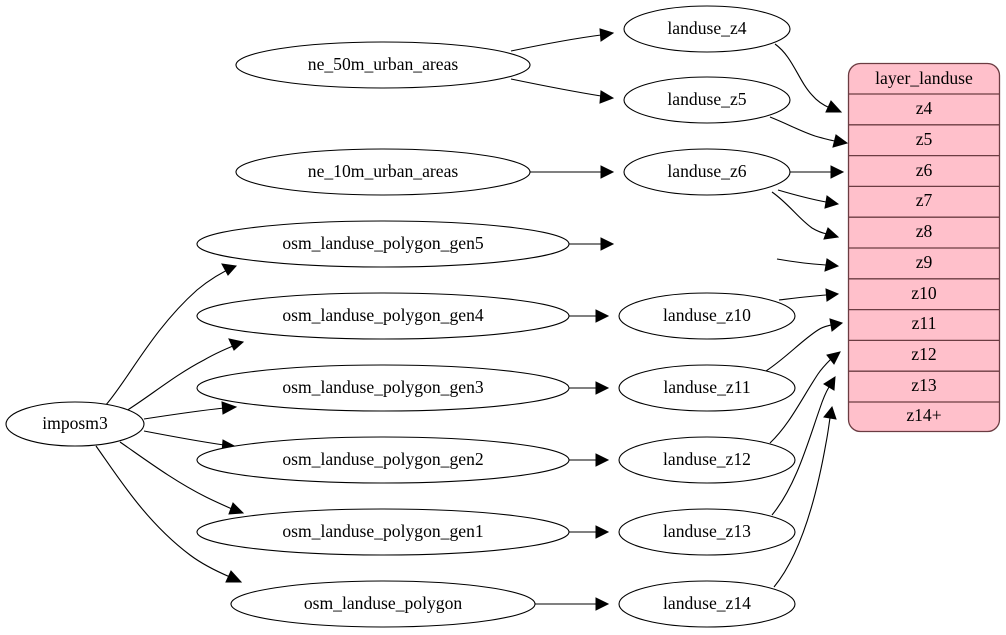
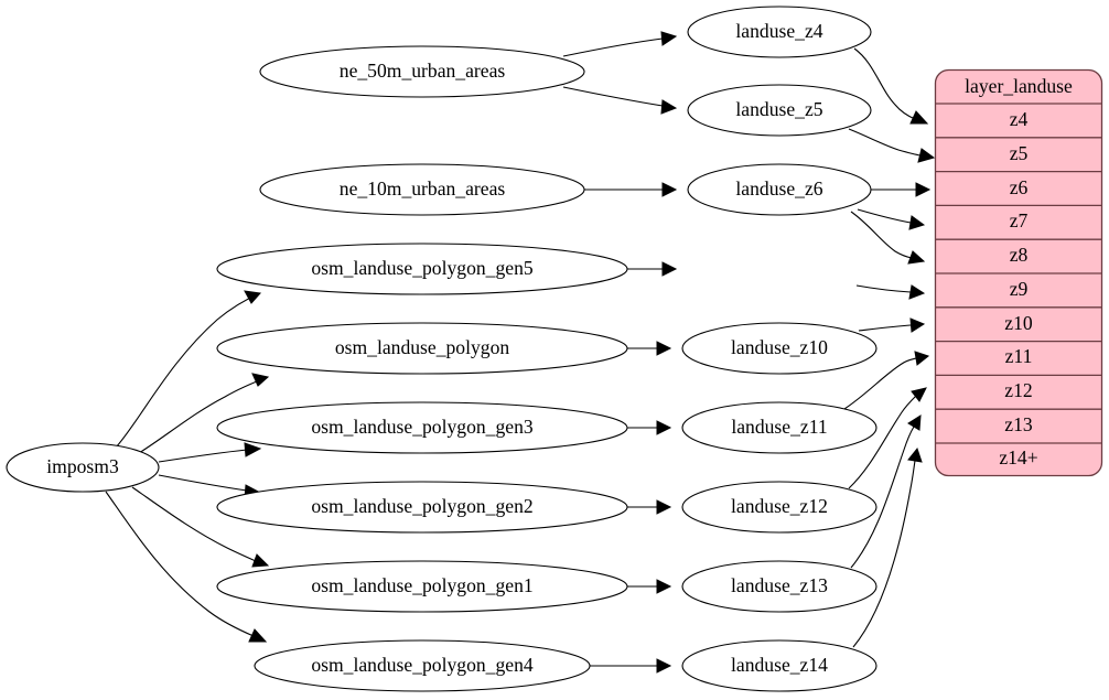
  layer_landuse
  z4
  z5
  z6
  z7
  z8
  z9
  z10
  z11
  z12
  z13
  z14+
  imposm3
  ne_50m_urban_areas
  ne_10m_urban_areas
  osm_landuse_polygon_gen5
- osm_landuse_polygon_gen4
+ osm_landuse_polygon
  osm_landuse_polygon_gen3
  osm_landuse_polygon_gen2
  osm_landuse_polygon_gen1
- osm_landuse_polygon
+ osm_landuse_polygon_gen4
  landuse_z4
  landuse_z5
  landuse_z6
  landuse_z10
  landuse_z11
  landuse_z12
  landuse_z13
  landuse_z14
